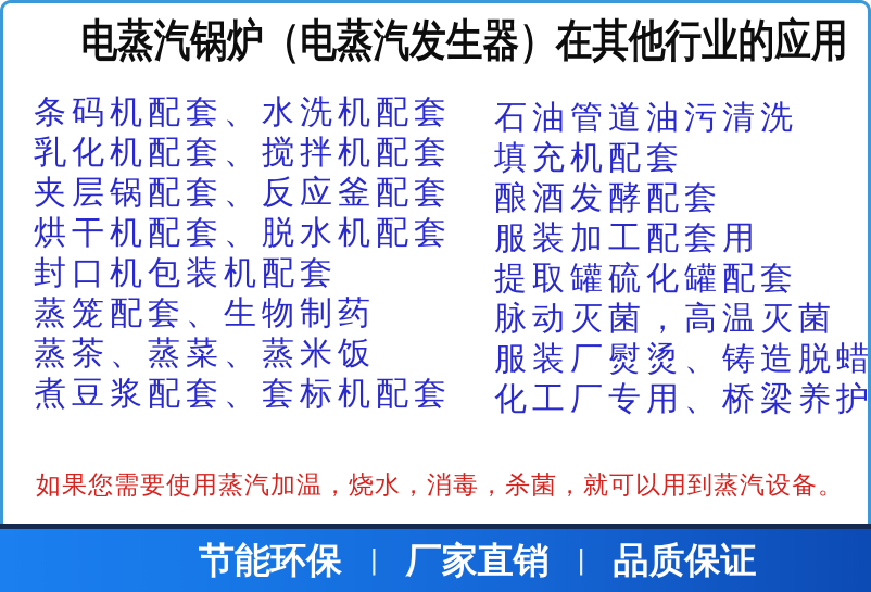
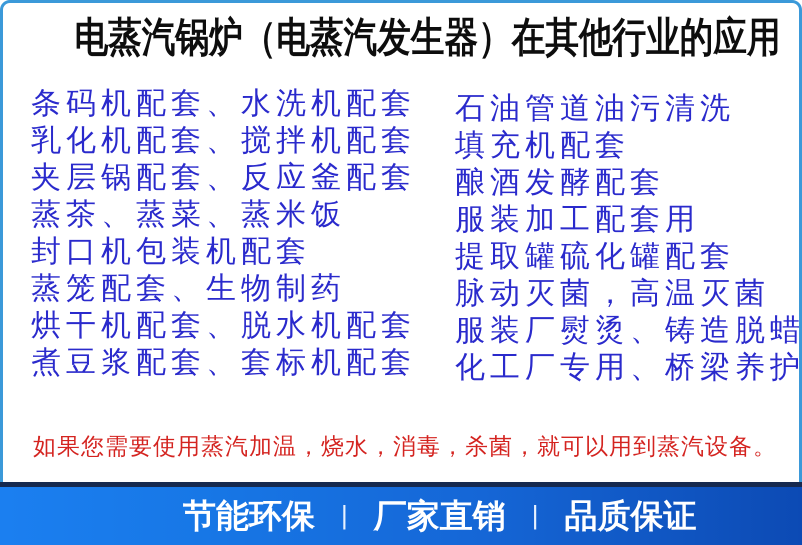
  电蒸汽锅炉（电蒸汽发生器）在其他行业的应用
  条码机配套、水洗机配套
  乳化机配套、搅拌机配套
  夹层锅配套、反应釜配套
- 烘干机配套、脱水机配套
+ 蒸茶、蒸菜、蒸米饭
  封口机包装机配套
  蒸笼配套、生物制药
- 蒸茶、蒸菜、蒸米饭
+ 烘干机配套、脱水机配套
  煮豆浆配套、套标机配套
  石油管道油污清洗
  填充机配套
  酿酒发酵配套
  服装加工配套用
  提取罐硫化罐配套
  脉动灭菌，高温灭菌
  服装厂熨烫、铸造脱蜡
  化工厂专用、桥梁养护
  如果您需要使用蒸汽加温，烧水，消毒，杀菌，就可以用到蒸汽设备。
  节能环保
  |
  厂家直销
  |
  品质保证
